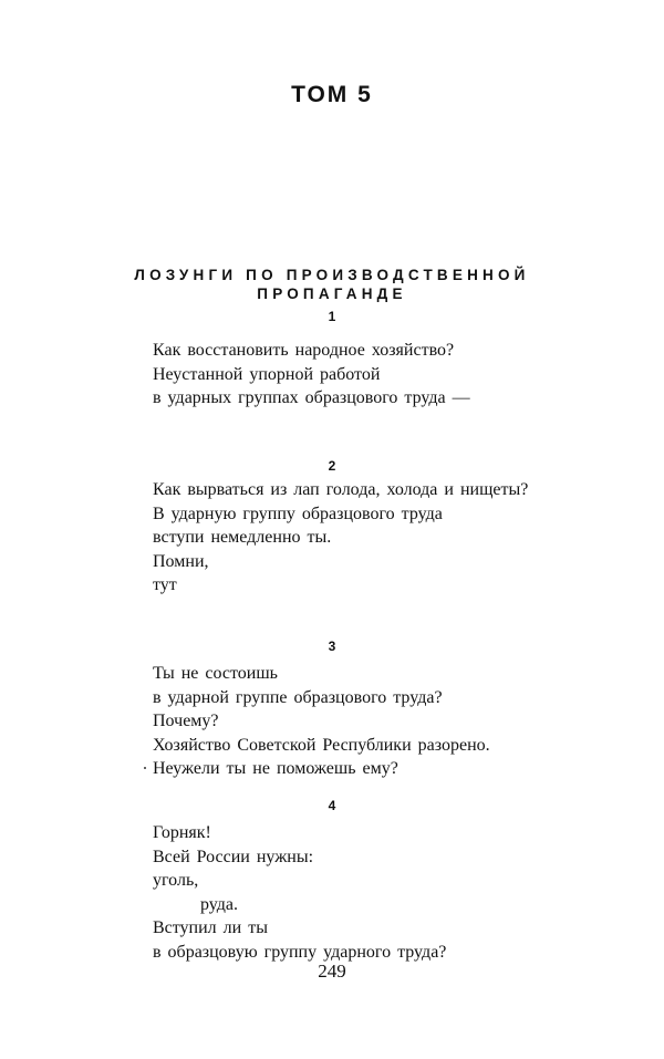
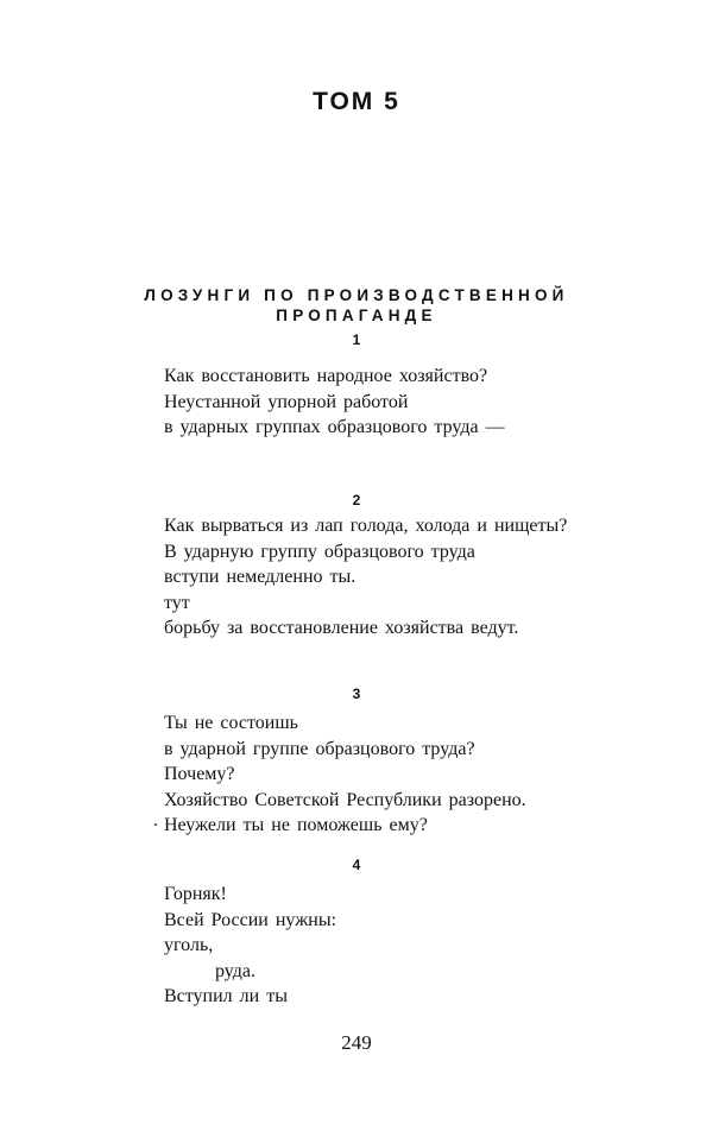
  ТОМ 5
  ЛОЗУНГИ ПО ПРОИЗВОДСТВЕННОЙ
  ПРОПАГАНДЕ
  1
  Как восстановить народное хозяйство?
  Неустанной упорной работой
  в ударных группах образцового труда —
  2
  Как вырваться из лап голода, холода и нищеты?
  В ударную группу образцового труда
  вступи немедленно ты.
- Помни,
  тут
+ борьбу за восстановление хозяйства ведут.
  3
  Ты не состоишь
  в ударной группе образцового труда?
  Почему?
  Хозяйство Советской Республики разорено.
  Неужели ты не поможешь ему?
  4
  Горняк!
  Всей России нужны:
  уголь,
  руда.
  Вступил ли ты
- в образцовую группу ударного труда?
  249
